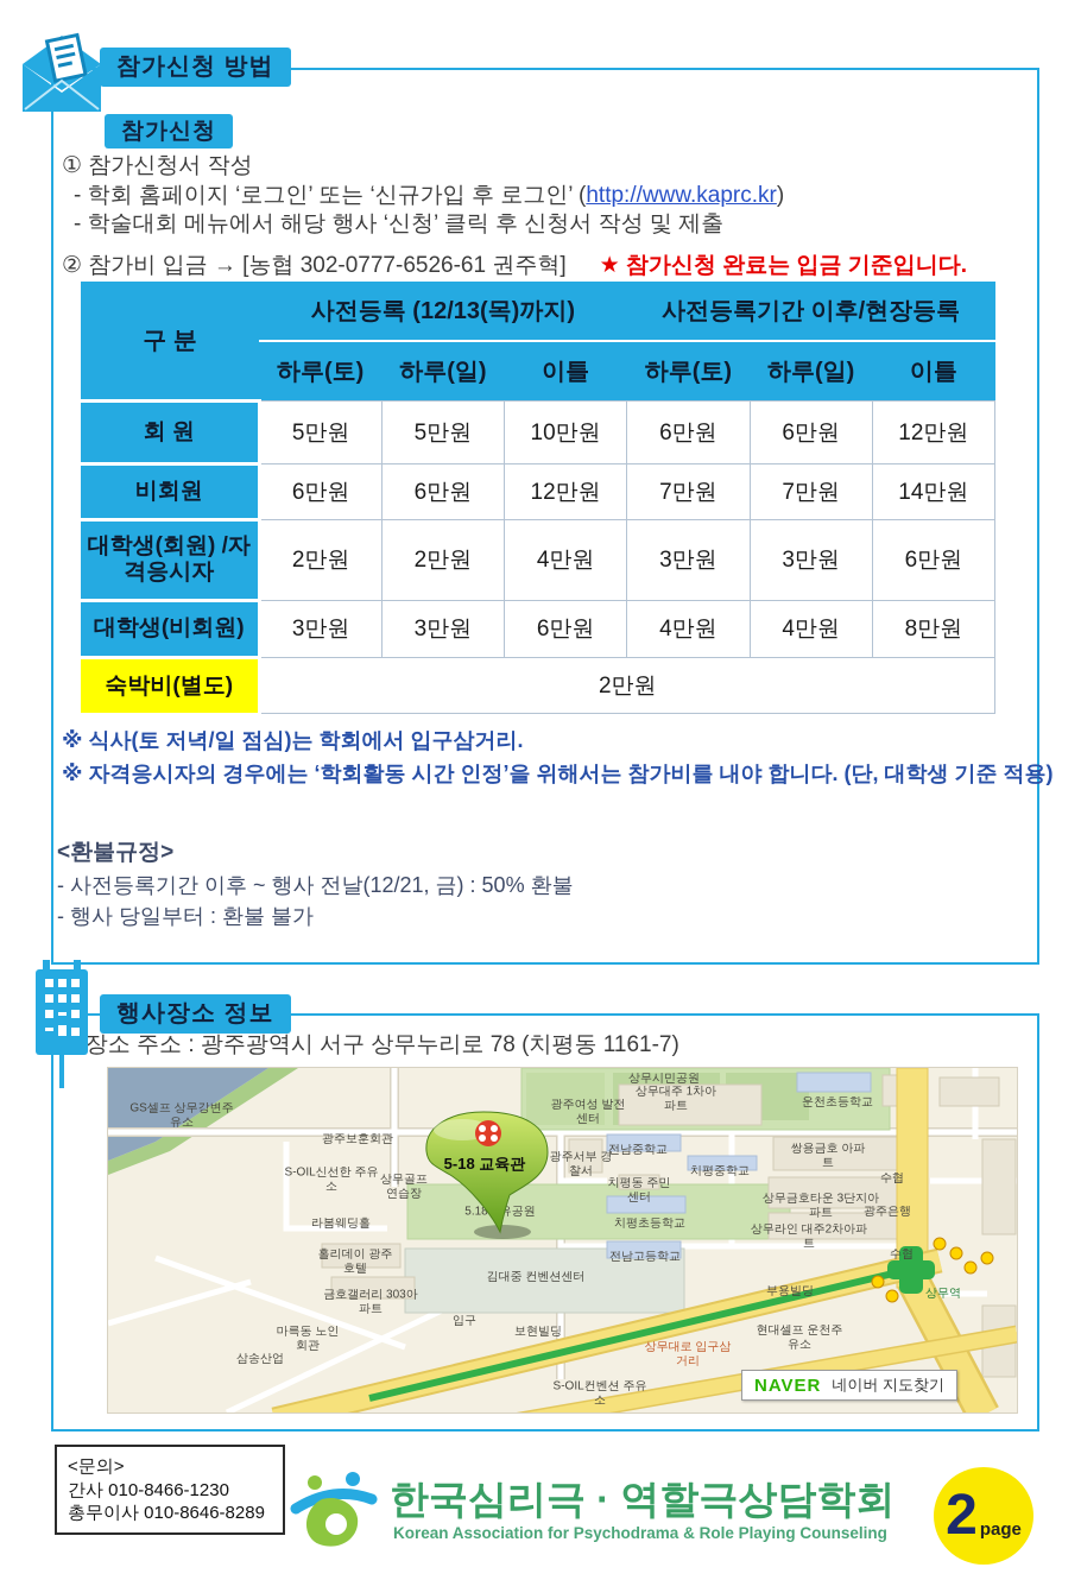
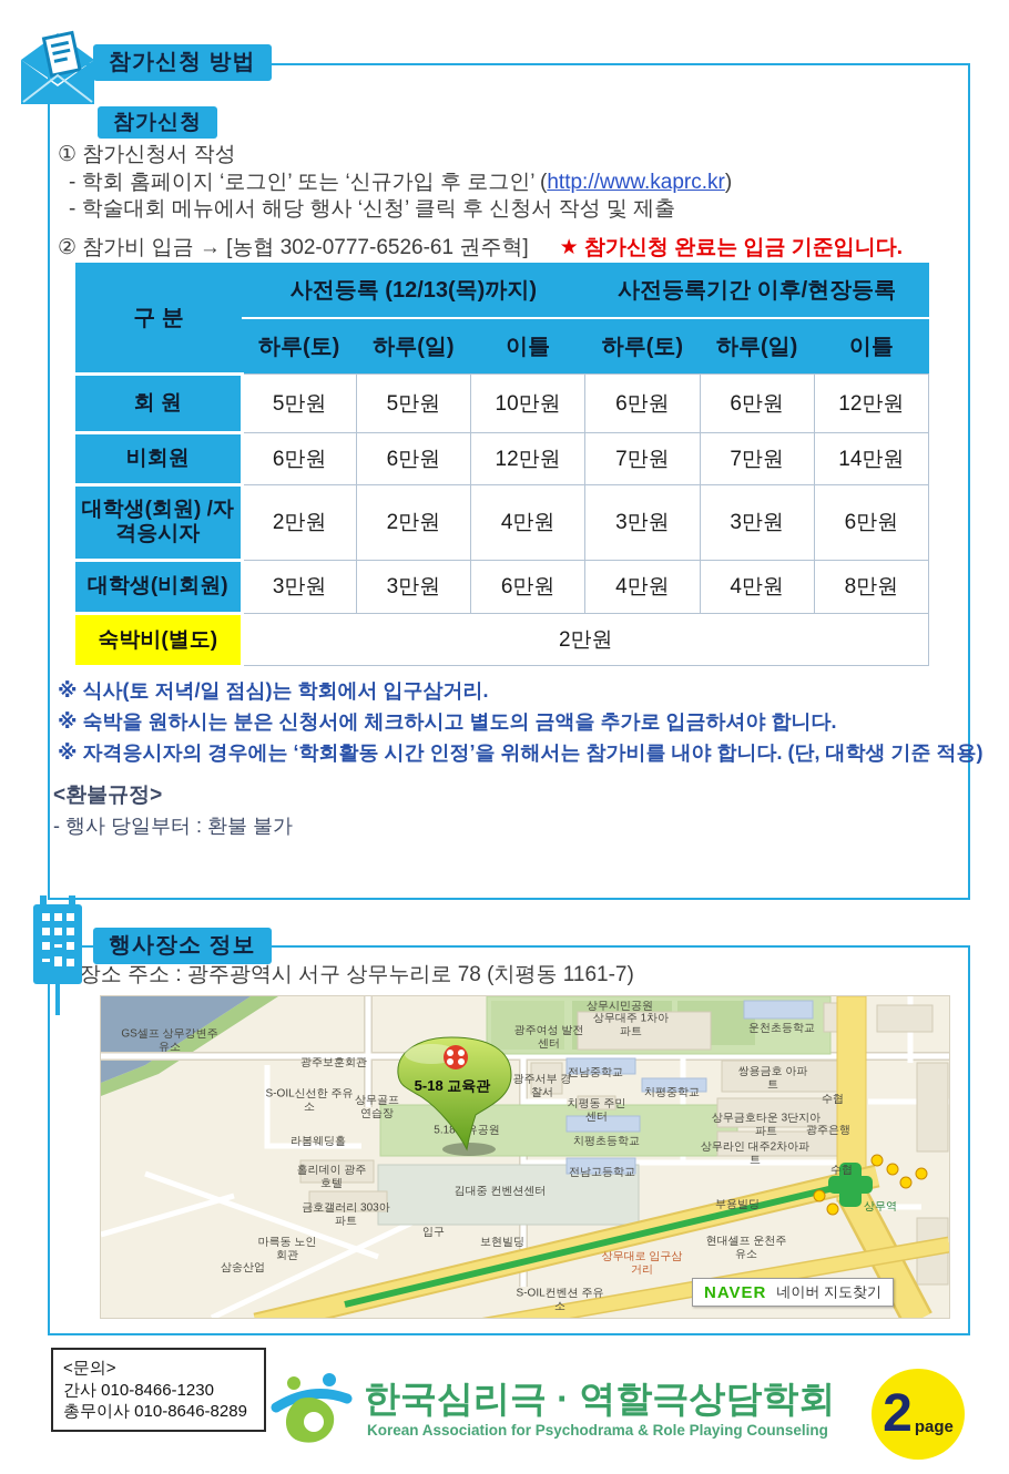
  참가신청 방법
  참가신청
  ① 참가신청서 작성
  - 학회 홈페이지 ‘로그인’ 또는 ‘신규가입 후 로그인’ (http://www.kaprc.kr)
  - 학술대회 메뉴에서 해당 행사 ‘신청’ 클릭 후 신청서 작성 및 제출
  ② 참가비 입금 → [농협 302-0777-6526-61 권주혁] ★ 참가신청 완료는 입금 기준입니다.
  구 분	사전등록 (12/13(목)까지)	사전등록기간 이후/현장등록
  하루(토)	하루(일)	이틀	하루(토)	하루(일)	이틀
  회 원	5만원	5만원	10만원	6만원	6만원	12만원
  비회원	6만원	6만원	12만원	7만원	7만원	14만원
  대학생(회원) /자격응시자	2만원	2만원	4만원	3만원	3만원	6만원
  대학생(비회원)	3만원	3만원	6만원	4만원	4만원	8만원
  숙박비(별도)	2만원
  ※ 식사(토 저녁/일 점심)는 학회에서 입구삼거리.
+ ※ 숙박을 원하시는 분은 신청서에 체크하시고 별도의 금액을 추가로 입금하셔야 합니다.
  ※ 자격응시자의 경우에는 ‘학회활동 시간 인정’을 위해서는 참가비를 내야 합니다. (단, 대학생 기준 적용)
  <환불규정>
- - 사전등록기간 이후 ~ 행사 전날(12/21, 금) : 50% 환불
  - 행사 당일부터 : 환불 불가
  행사장소 정보
  장소 주소 : 광주광역시 서구 상무누리로 78 (치평동 1161-7)
  5-18 교육관
  GS셀프 상무강변주유소
  S-OIL신선한 주유소
  광주보훈회관
  상무골프연습장
  라봄웨딩홀
  홀리데이 광주호텔
  금호갤러리 303아파트
  김대중 컨벤션센터
  마륵동 노인회관
  삼송산업
  입구
  보현빌딩
  5.18유공원
  상무시민공원
  광주여성 발전센터
  상무대주 1차아파트
  운천초등학교
  광주서부 경찰서
  전남중학교
  치평중학교
  쌍용금호 아파트
  치평동 주민센터
  치평초등학교
  상무금호타운 3단지아파트
  상무라인 대주2차아파트
  수협
  광주은행
  전남고등학교
  수협
  부용빌딩
  현대셀프 운천주유소
  상무대로 입구삼거리
  S-OIL컨벤션 주유소
  상무역
  NAVER
  네이버 지도찾기
  <문의>
  간사 010-8466-1230
  총무이사 010-8646-8289
  한국심리극 · 역할극상담학회
  Korean Association for Psychodrama & Role Playing Counseling
  2
  page
